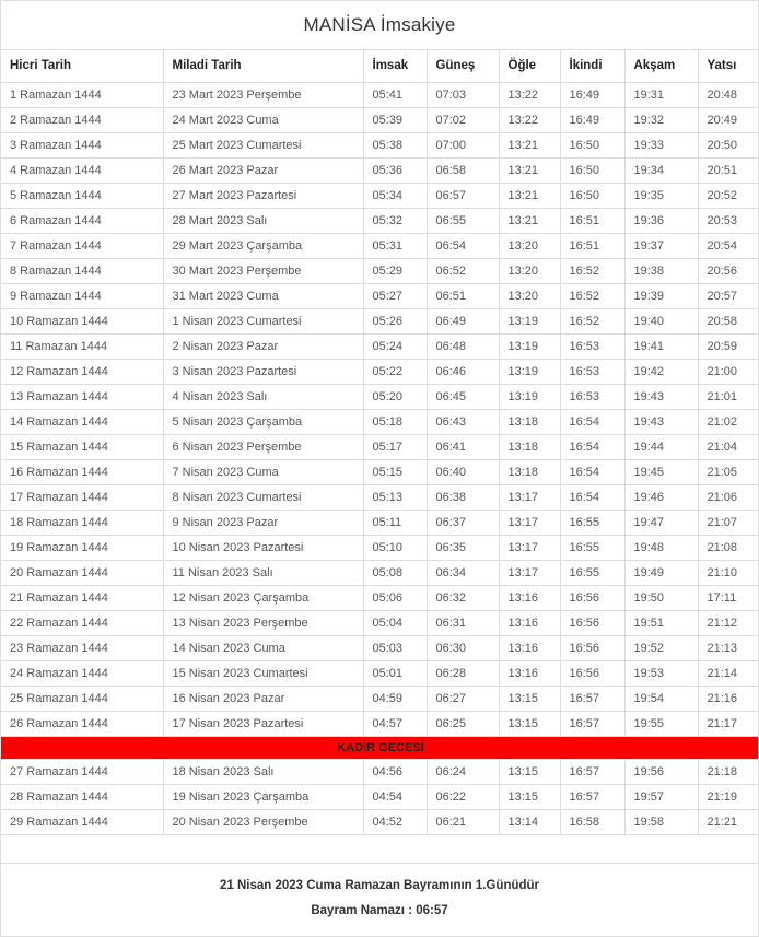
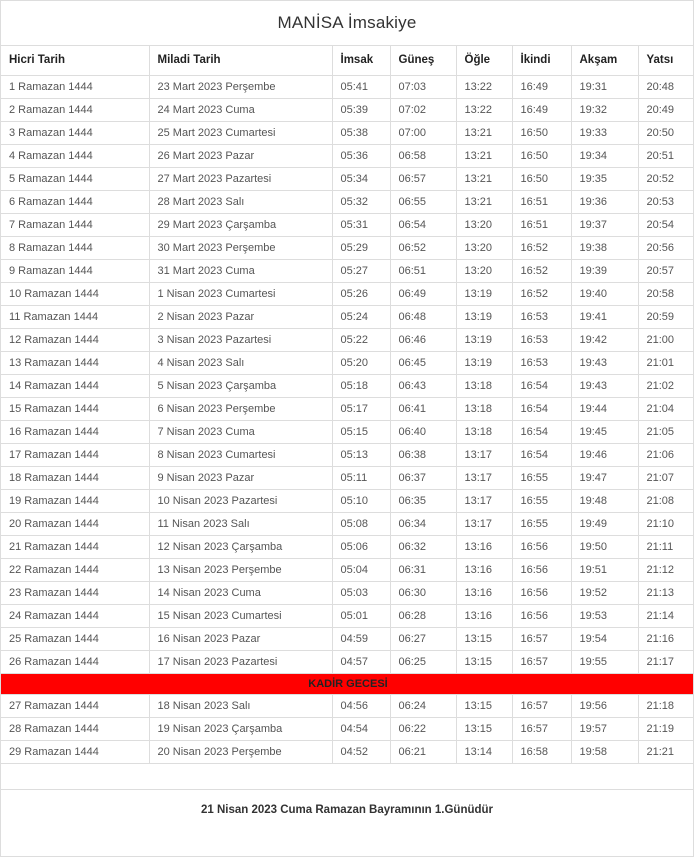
  MANİSA İmsakiye
  Hicri Tarih	Miladi Tarih	İmsak	Güneş	Öğle	İkindi	Akşam	Yatsı
  1 Ramazan 1444	23 Mart 2023 Perşembe	05:41	07:03	13:22	16:49	19:31	20:48
  2 Ramazan 1444	24 Mart 2023 Cuma	05:39	07:02	13:22	16:49	19:32	20:49
  3 Ramazan 1444	25 Mart 2023 Cumartesi	05:38	07:00	13:21	16:50	19:33	20:50
  4 Ramazan 1444	26 Mart 2023 Pazar	05:36	06:58	13:21	16:50	19:34	20:51
  5 Ramazan 1444	27 Mart 2023 Pazartesi	05:34	06:57	13:21	16:50	19:35	20:52
  6 Ramazan 1444	28 Mart 2023 Salı	05:32	06:55	13:21	16:51	19:36	20:53
  7 Ramazan 1444	29 Mart 2023 Çarşamba	05:31	06:54	13:20	16:51	19:37	20:54
  8 Ramazan 1444	30 Mart 2023 Perşembe	05:29	06:52	13:20	16:52	19:38	20:56
  9 Ramazan 1444	31 Mart 2023 Cuma	05:27	06:51	13:20	16:52	19:39	20:57
  10 Ramazan 1444	1 Nisan 2023 Cumartesi	05:26	06:49	13:19	16:52	19:40	20:58
  11 Ramazan 1444	2 Nisan 2023 Pazar	05:24	06:48	13:19	16:53	19:41	20:59
  12 Ramazan 1444	3 Nisan 2023 Pazartesi	05:22	06:46	13:19	16:53	19:42	21:00
  13 Ramazan 1444	4 Nisan 2023 Salı	05:20	06:45	13:19	16:53	19:43	21:01
  14 Ramazan 1444	5 Nisan 2023 Çarşamba	05:18	06:43	13:18	16:54	19:43	21:02
  15 Ramazan 1444	6 Nisan 2023 Perşembe	05:17	06:41	13:18	16:54	19:44	21:04
  16 Ramazan 1444	7 Nisan 2023 Cuma	05:15	06:40	13:18	16:54	19:45	21:05
  17 Ramazan 1444	8 Nisan 2023 Cumartesi	05:13	06:38	13:17	16:54	19:46	21:06
  18 Ramazan 1444	9 Nisan 2023 Pazar	05:11	06:37	13:17	16:55	19:47	21:07
  19 Ramazan 1444	10 Nisan 2023 Pazartesi	05:10	06:35	13:17	16:55	19:48	21:08
  20 Ramazan 1444	11 Nisan 2023 Salı	05:08	06:34	13:17	16:55	19:49	21:10
- 21 Ramazan 1444	12 Nisan 2023 Çarşamba	05:06	06:32	13:16	16:56	19:50	17:11
+ 21 Ramazan 1444	12 Nisan 2023 Çarşamba	05:06	06:32	13:16	16:56	19:50	21:11
  22 Ramazan 1444	13 Nisan 2023 Perşembe	05:04	06:31	13:16	16:56	19:51	21:12
  23 Ramazan 1444	14 Nisan 2023 Cuma	05:03	06:30	13:16	16:56	19:52	21:13
  24 Ramazan 1444	15 Nisan 2023 Cumartesi	05:01	06:28	13:16	16:56	19:53	21:14
  25 Ramazan 1444	16 Nisan 2023 Pazar	04:59	06:27	13:15	16:57	19:54	21:16
  26 Ramazan 1444	17 Nisan 2023 Pazartesi	04:57	06:25	13:15	16:57	19:55	21:17
  KADİR GECESİ
  27 Ramazan 1444	18 Nisan 2023 Salı	04:56	06:24	13:15	16:57	19:56	21:18
  28 Ramazan 1444	19 Nisan 2023 Çarşamba	04:54	06:22	13:15	16:57	19:57	21:19
  29 Ramazan 1444	20 Nisan 2023 Perşembe	04:52	06:21	13:14	16:58	19:58	21:21
  21 Nisan 2023 Cuma Ramazan Bayramının 1.Günüdür
- Bayram Namazı : 06:57
